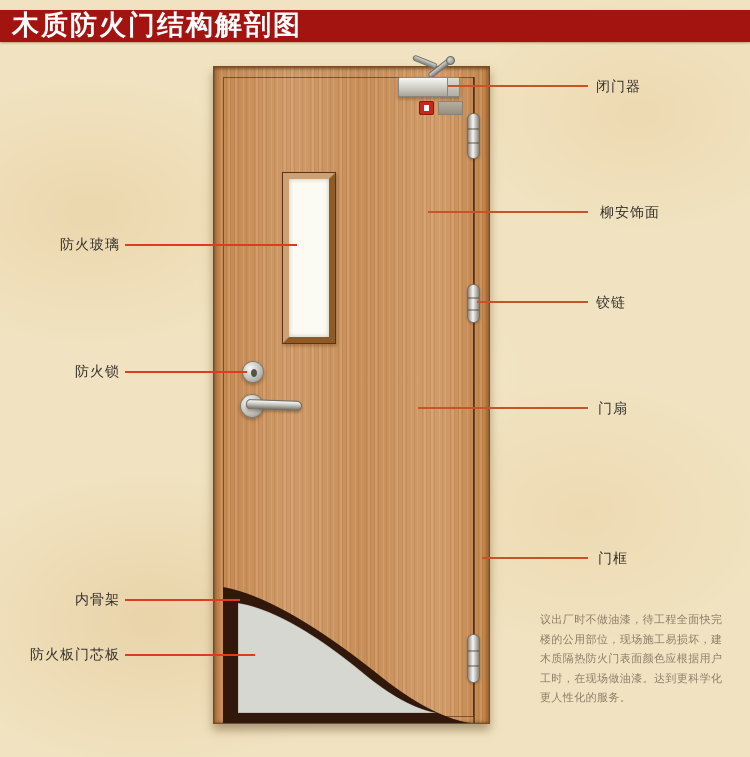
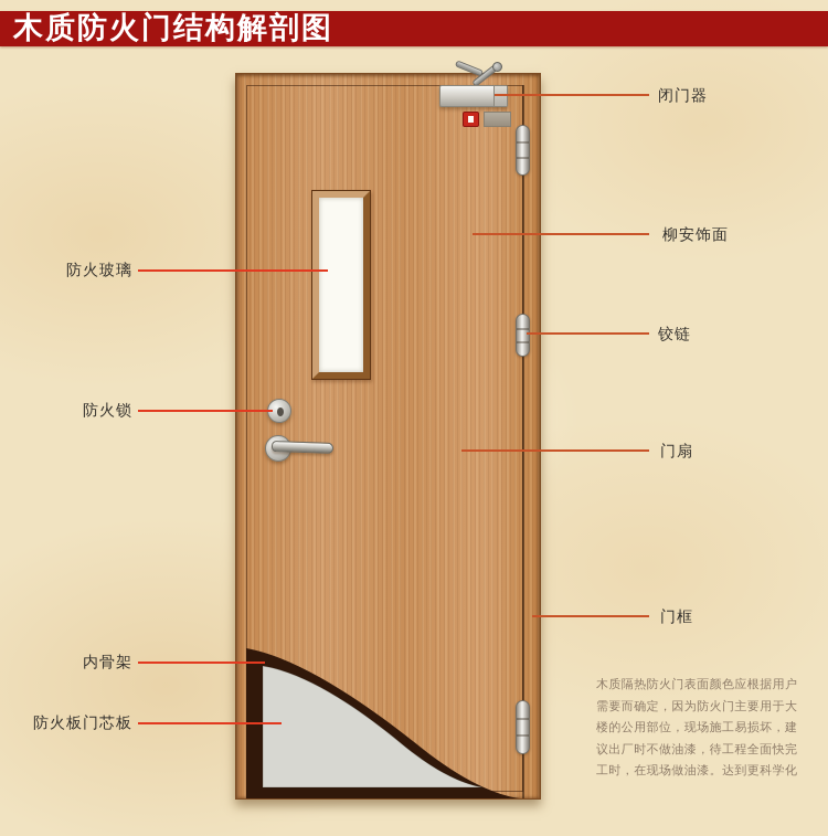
  木质防火门结构解剖图
  闭门器
  柳安饰面
  铰链
  门扇
  门框
  防火玻璃
  防火锁
  内骨架
  防火板门芯板
- 议出厂时不做油漆，待工程全面快完
+ 木质隔热防火门表面颜色应根据用户
+ 需要而确定，因为防火门主要用于大
  楼的公用部位，现场施工易损坏，建
- 木质隔热防火门表面颜色应根据用户
+ 议出厂时不做油漆，待工程全面快完
  工时，在现场做油漆。达到更科学化
- 更人性化的服务。
